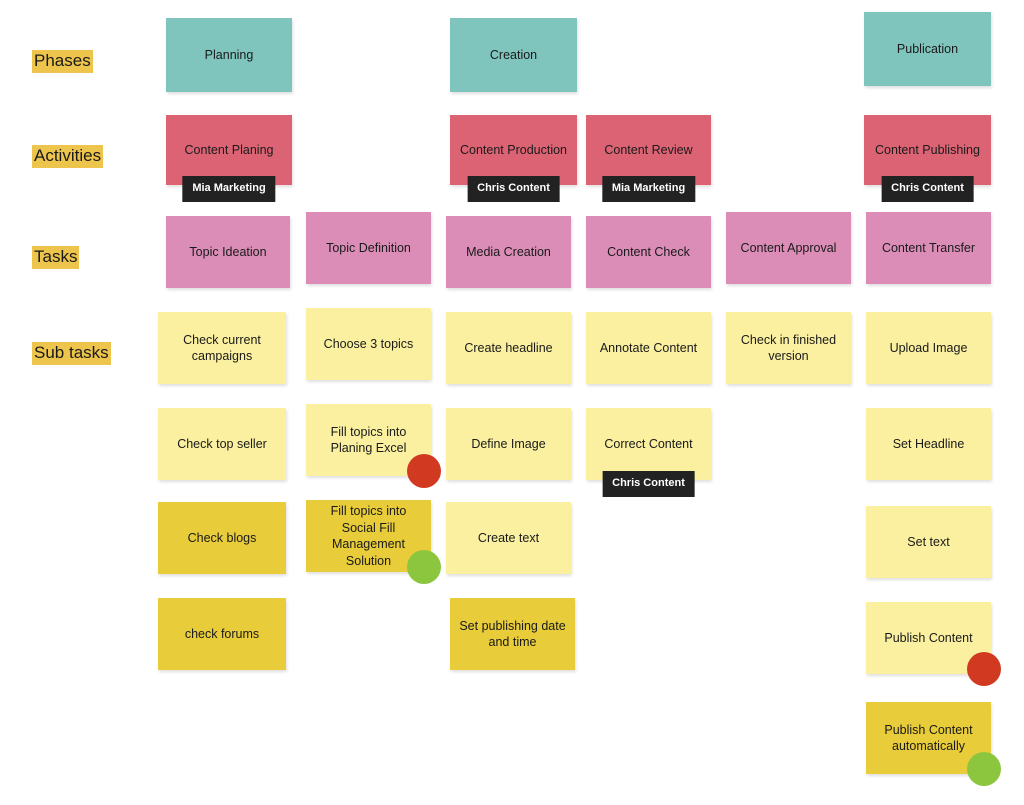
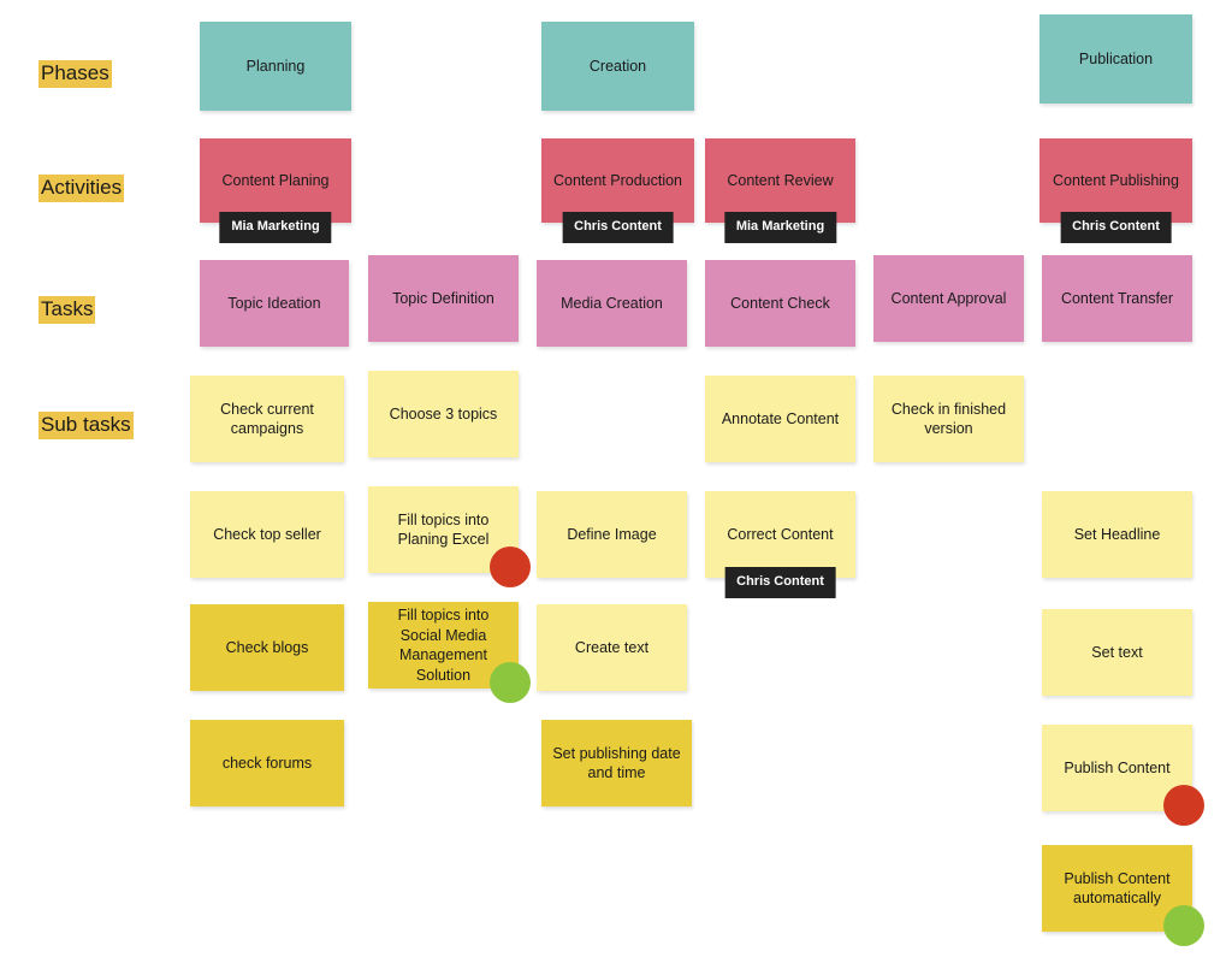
  Phases
  Activities
  Tasks
  Sub tasks
  Planning
  Creation
  Publication
  Content Planing
  Mia Marketing
  Content Production
  Chris Content
  Content Review
  Mia Marketing
  Content Publishing
  Chris Content
  Topic Ideation
  Topic Definition
  Media Creation
  Content Check
  Content Approval
  Content Transfer
  Check current campaigns
  Choose 3 topics
- Create headline
  Annotate Content
  Check in finished version
- Upload Image
  Check top seller
  Fill topics into Planing Excel
  Define Image
  Correct Content
  Chris Content
  Set Headline
  Check blogs
- Fill topics into Social Fill Management Solution
+ Fill topics into Social Media Management Solution
  Create text
  Set text
  check forums
  Set publishing date and time
  Publish Content
  Publish Content automatically
